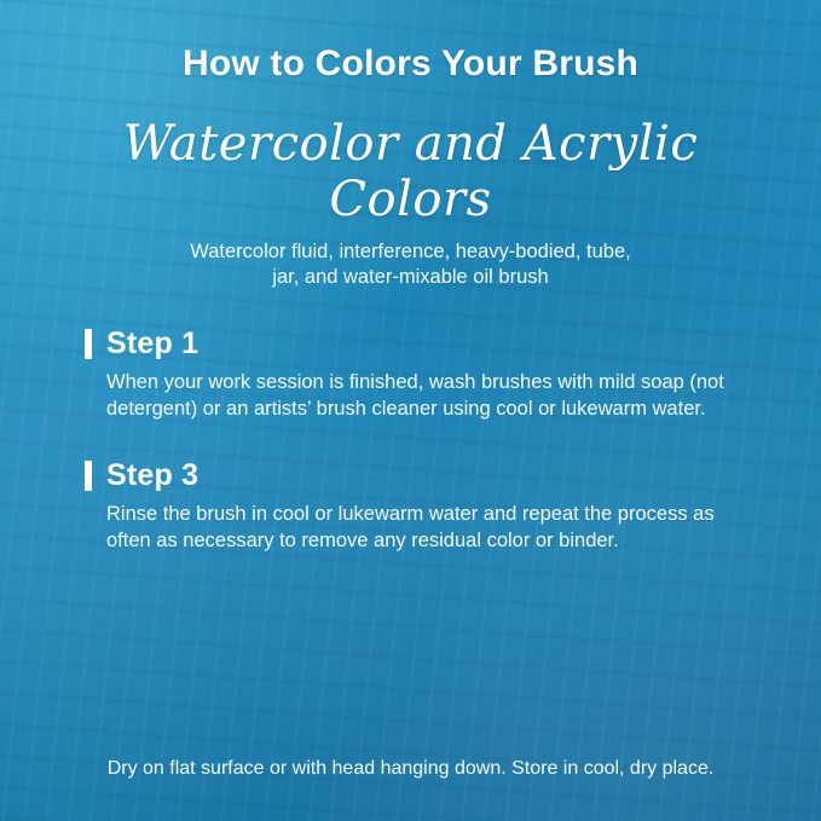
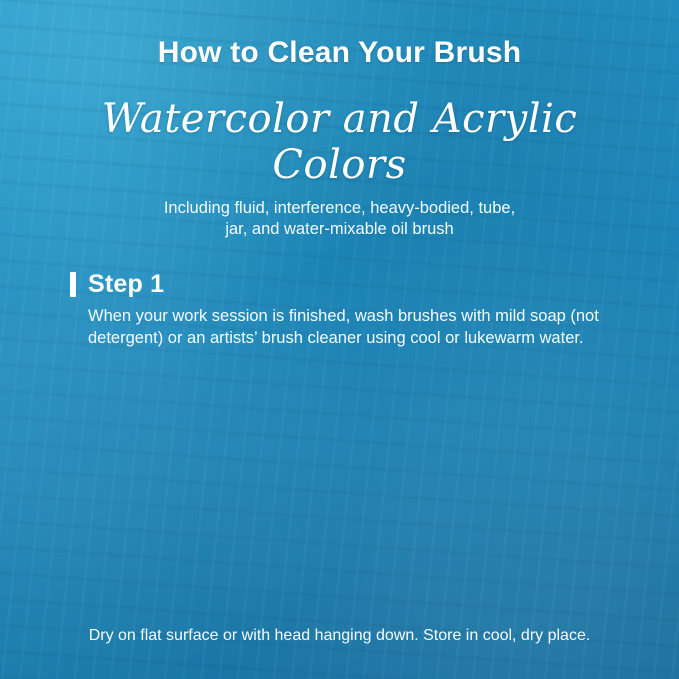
- How to Colors Your Brush
+ How to Clean Your Brush
  Watercolor and Acrylic Colors
- Watercolor fluid, interference, heavy-bodied, tube,
+ Including fluid, interference, heavy-bodied, tube,
  jar, and water-mixable oil brush
  Step 1
  When your work session is finished, wash brushes with mild soap (not detergent) or an artists’ brush cleaner using cool or lukewarm water.
- Step 3
- Rinse the brush in cool or lukewarm water and repeat the process as often as necessary to remove any residual color or binder.
